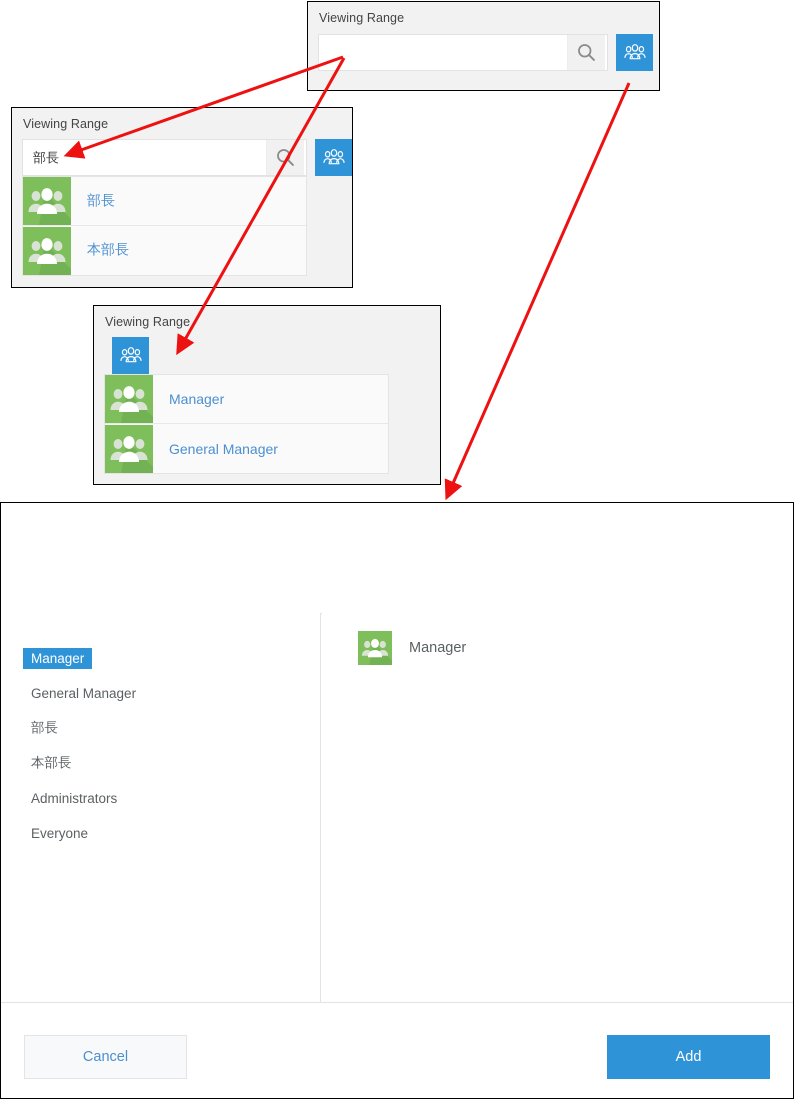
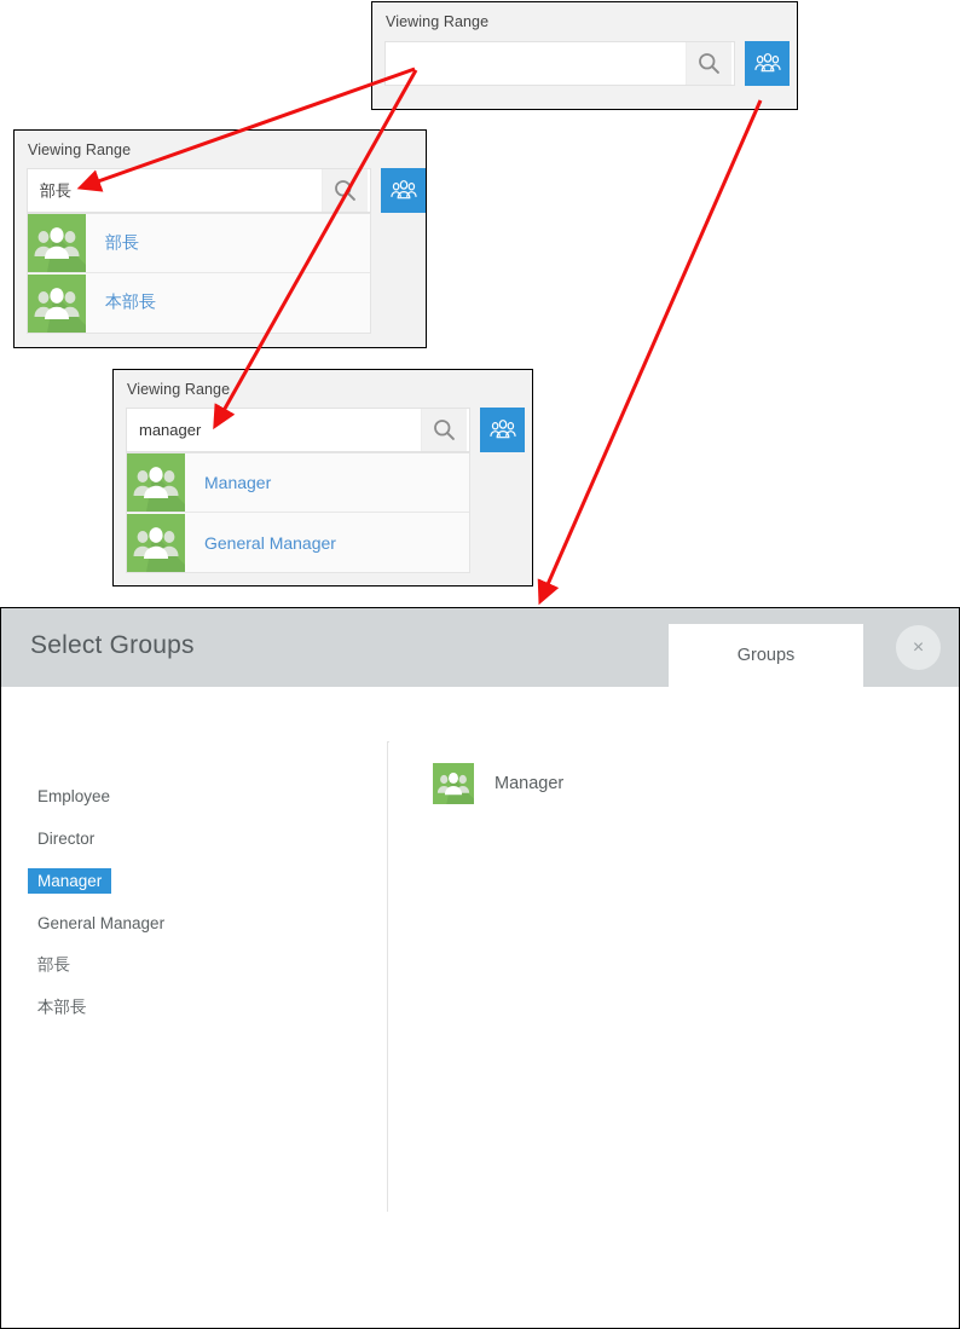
  Viewing Range
  Viewing Range
  部長
  部長
  本部長
  Viewing Range
+ manager
  Manager
  General Manager
+ Select Groups
+ Groups
+ ×
+ Employee
+ Director
  Manager
  General Manager
  部長
  本部長
- Administrators
- Everyone
  Manager
- Cancel
- Add
